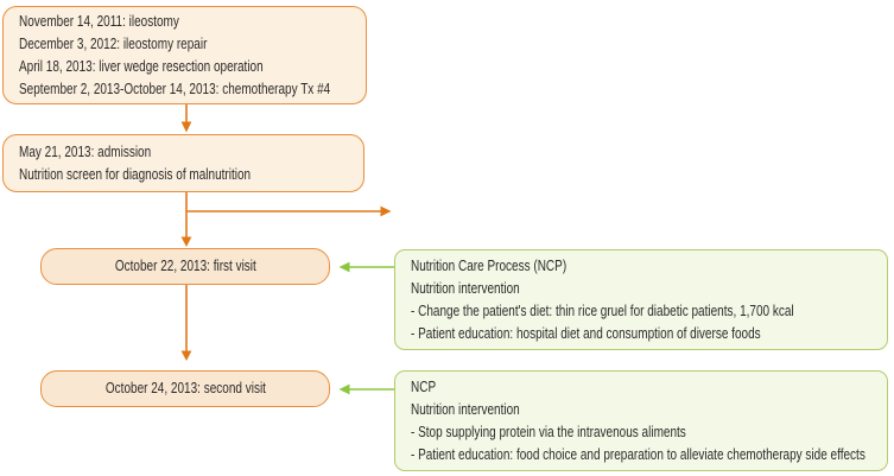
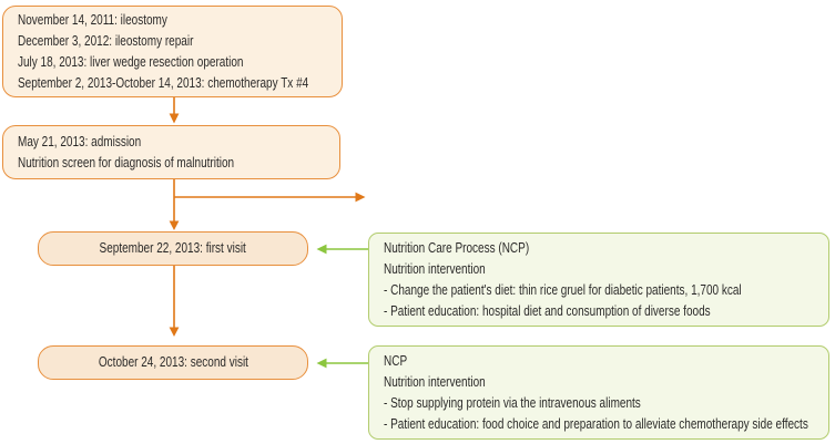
  November 14, 2011: ileostomy
  December 3, 2012: ileostomy repair
- April 18, 2013: liver wedge resection operation
+ July 18, 2013: liver wedge resection operation
  September 2, 2013-October 14, 2013: chemotherapy Tx #4
  May 21, 2013: admission
  Nutrition screen for diagnosis of malnutrition
- October 22, 2013: first visit
+ September 22, 2013: first visit
  October 24, 2013: second visit
  Nutrition Care Process (NCP)
  Nutrition intervention
  - Change the patient's diet: thin rice gruel for diabetic patients, 1,700 kcal
  - Patient education: hospital diet and consumption of diverse foods
  NCP
  Nutrition intervention
  - Stop supplying protein via the intravenous aliments
  - Patient education: food choice and preparation to alleviate chemotherapy side effects
